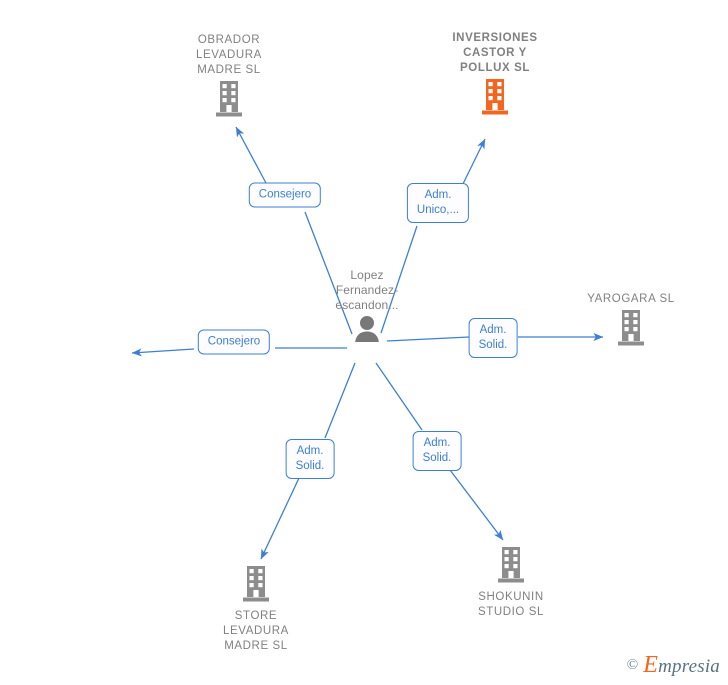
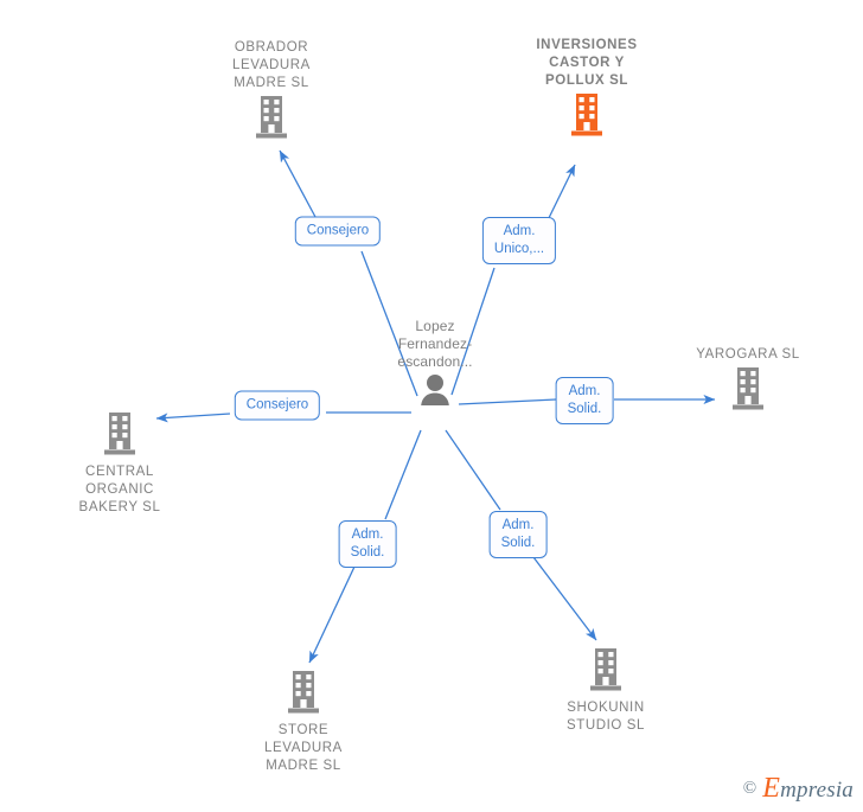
  OBRADOR
  LEVADURA
  MADRE SL
  INVERSIONES
  CASTOR Y
  POLLUX SL
  YAROGARA SL
+ CENTRAL
+ ORGANIC
+ BAKERY SL
  STORE
  LEVADURA
  MADRE SL
  SHOKUNIN
  STUDIO SL
  Lopez
  Fernandez-
  escandon...
  Consejero
  Adm.
  Unico,...
  Adm.
  Solid.
  Consejero
  Adm.
  Solid.
  Adm.
  Solid.
  ©
  Empresia
